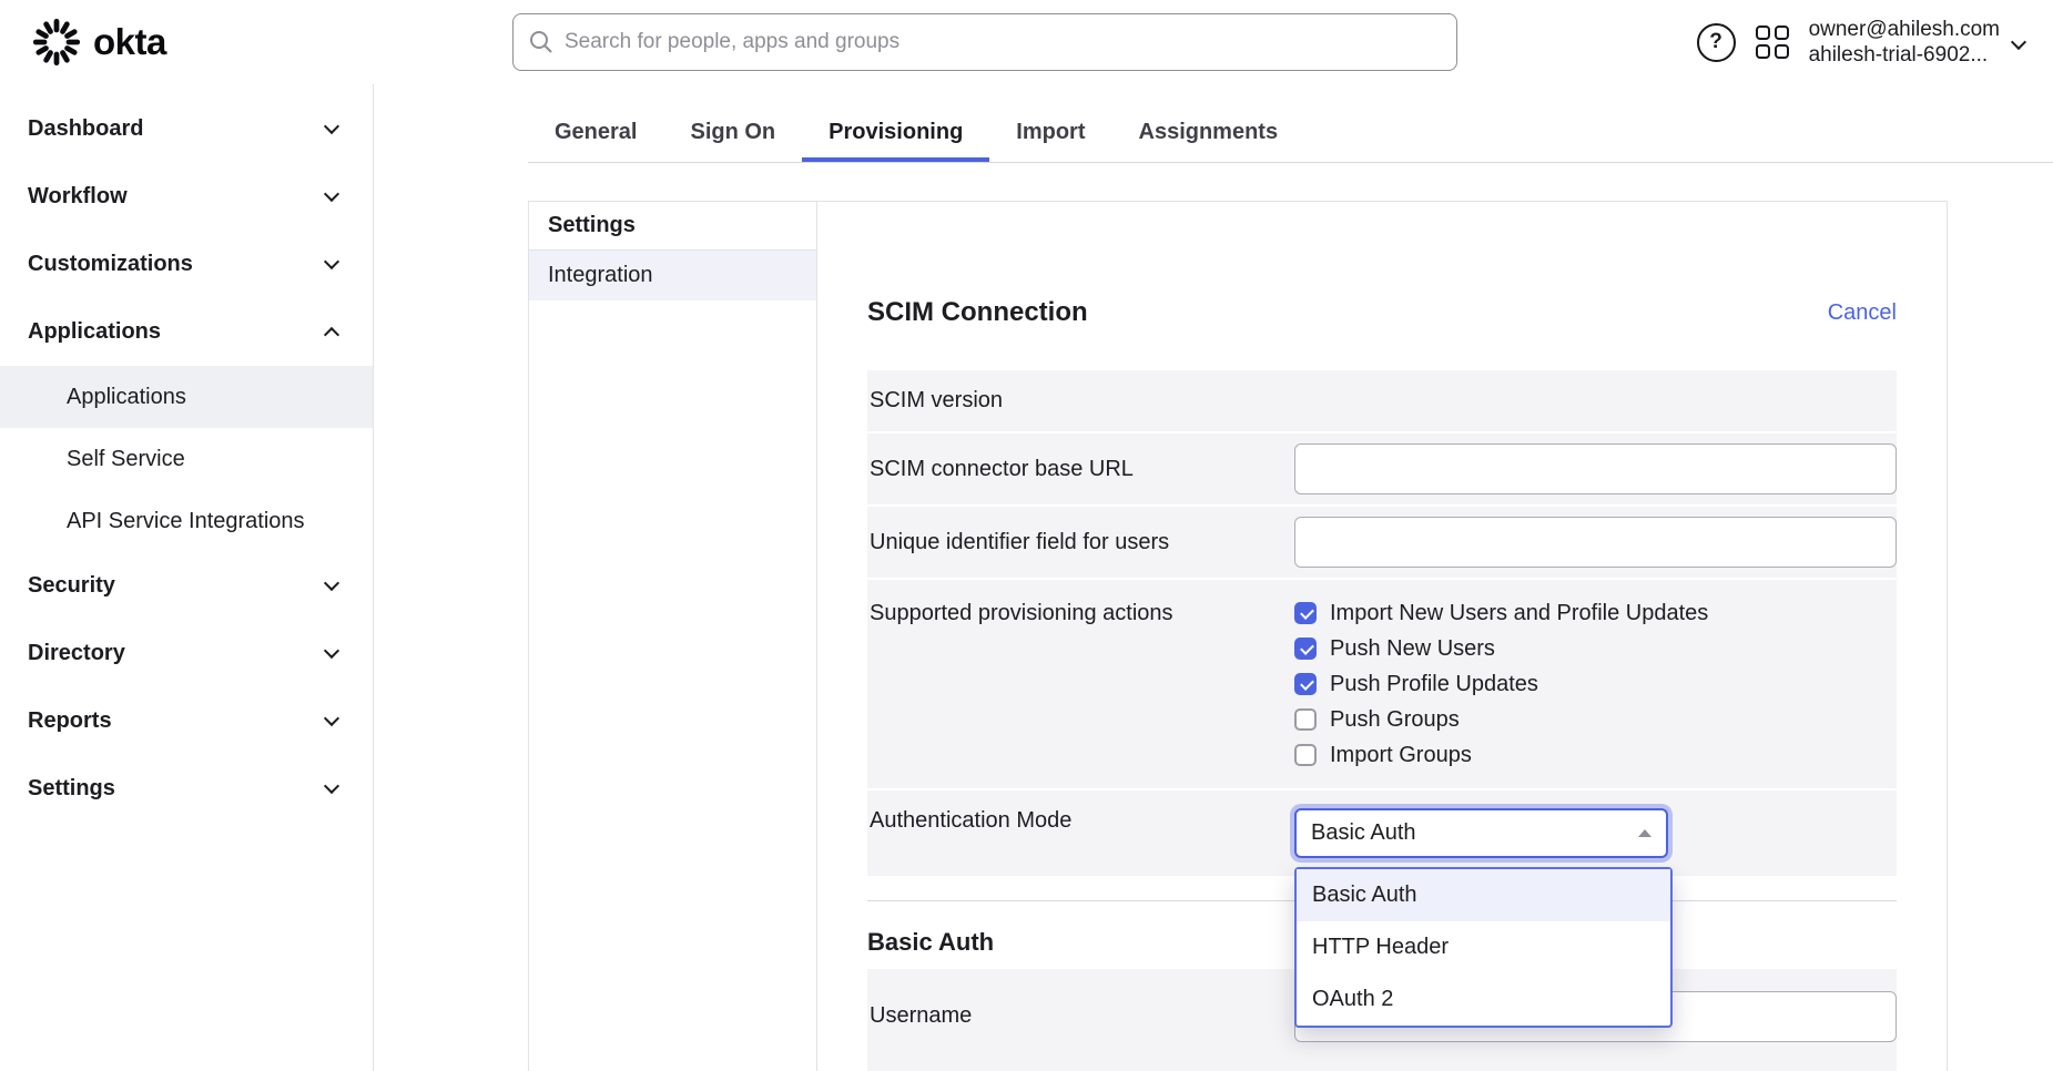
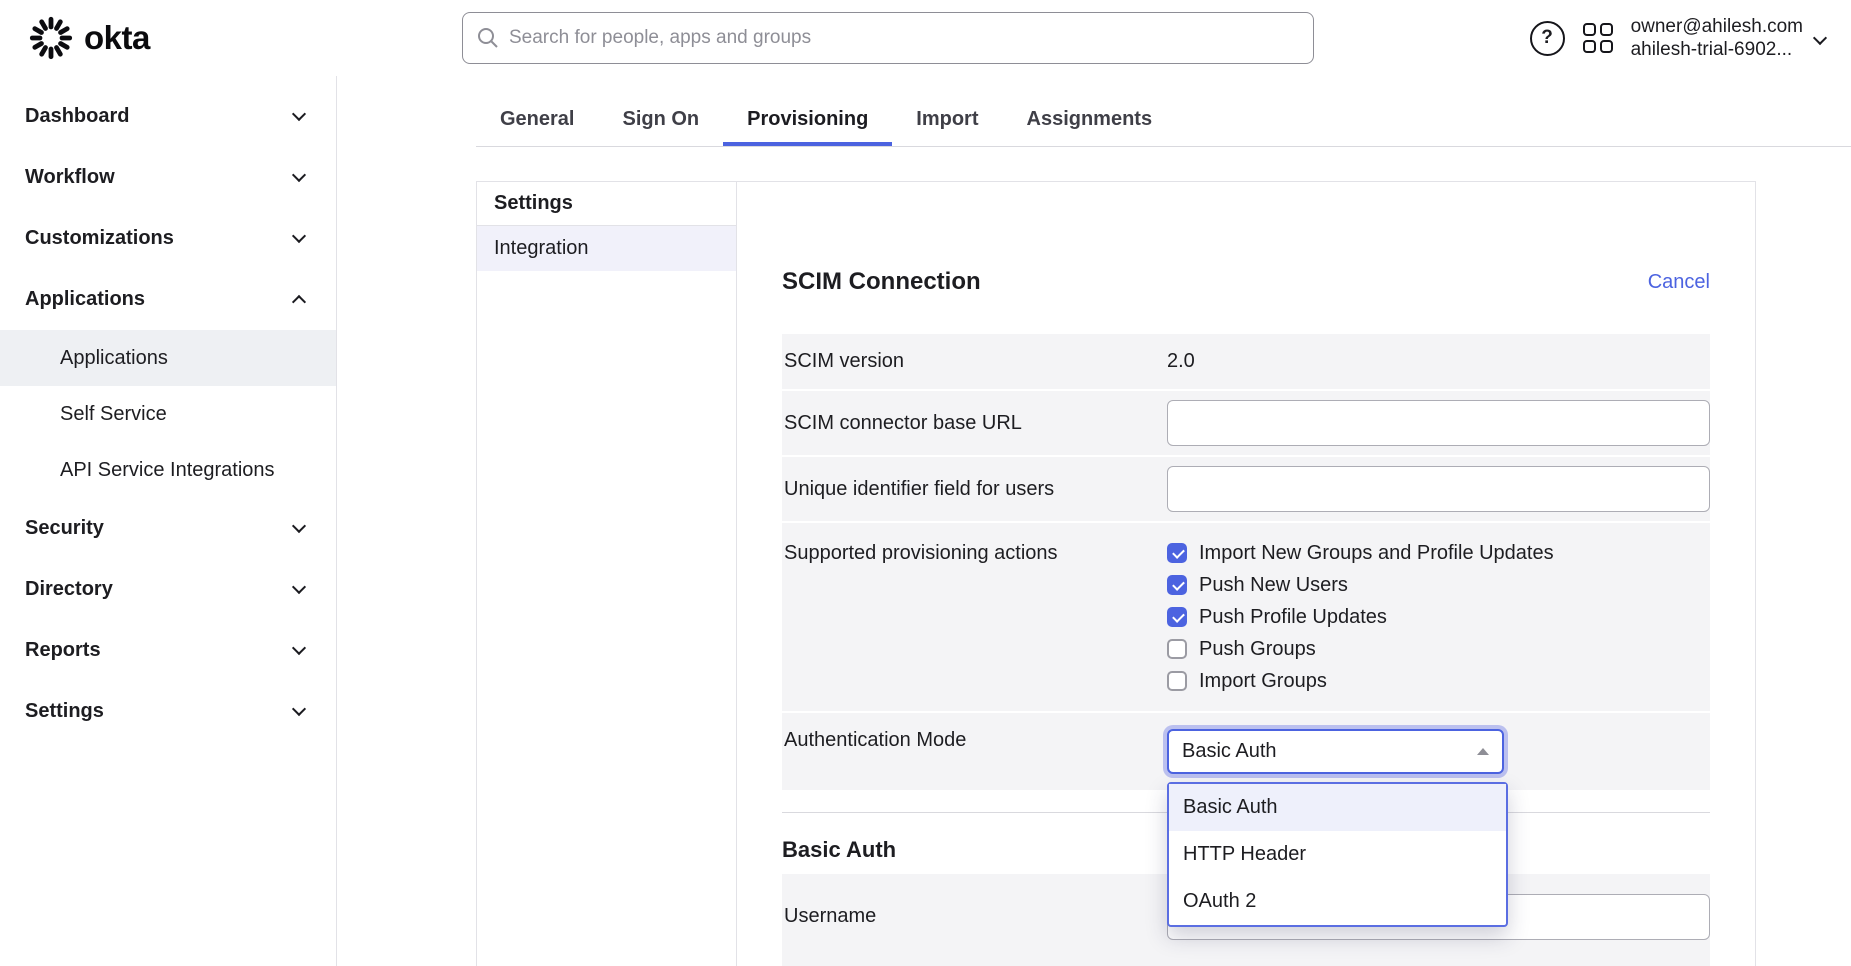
  okta
  Search for people, apps and groups
  ?
  owner@ahilesh.com
  ahilesh-trial-6902...
  Dashboard
  Workflow
  Customizations
  Applications
  Applications
  Self Service
  API Service Integrations
  Security
  Directory
  Reports
  Settings
  General
  Sign On
  Provisioning
  Import
  Assignments
  Settings
  Integration
  SCIM Connection
  Cancel
  SCIM version
+ 2.0
  SCIM connector base URL
  Unique identifier field for users
  Supported provisioning actions
- Import New Users and Profile Updates
+ Import New Groups and Profile Updates
  Push New Users
  Push Profile Updates
  Push Groups
  Import Groups
  Authentication Mode
  Basic Auth
  Basic Auth
  HTTP Header
  OAuth 2
  Basic Auth
  Username
